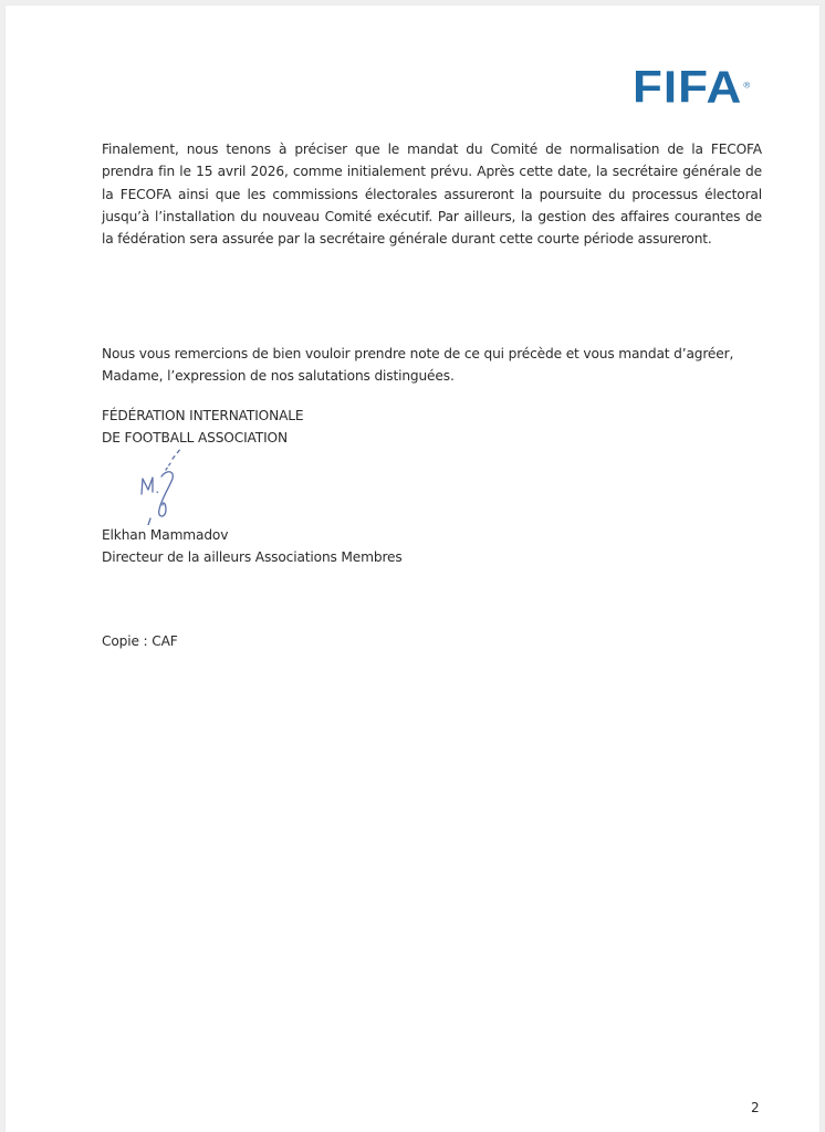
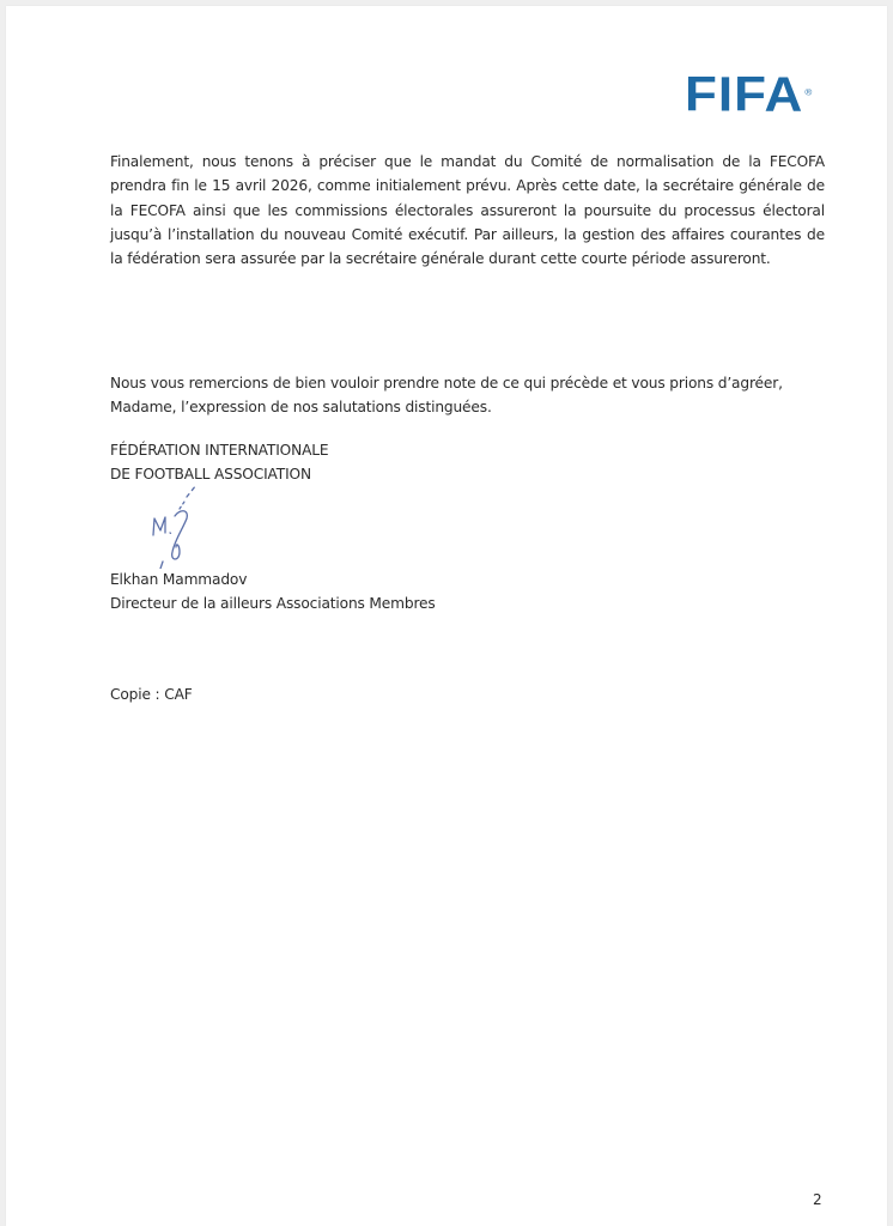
  FIFA ®
  Finalement, nous tenons à préciser que le mandat du Comité de normalisation de la FECOFA prendra fin le 15 avril 2026, comme initialement prévu. Après cette date, la secrétaire générale de la FECOFA ainsi que les commissions électorales assureront la poursuite du processus électoral jusqu’à l’installation du nouveau Comité exécutif. Par ailleurs, la gestion des affaires courantes de la fédération sera assurée par la secrétaire générale durant cette courte période assureront.
- Nous vous remercions de bien vouloir prendre note de ce qui précède et vous mandat d’agréer, Madame, l’expression de nos salutations distinguées.
+ Nous vous remercions de bien vouloir prendre note de ce qui précède et vous prions d’agréer, Madame, l’expression de nos salutations distinguées.
  FÉDÉRATION INTERNATIONALE
  DE FOOTBALL ASSOCIATION
  Elkhan Mammadov
  Directeur de la ailleurs Associations Membres
  Copie : CAF
  2
